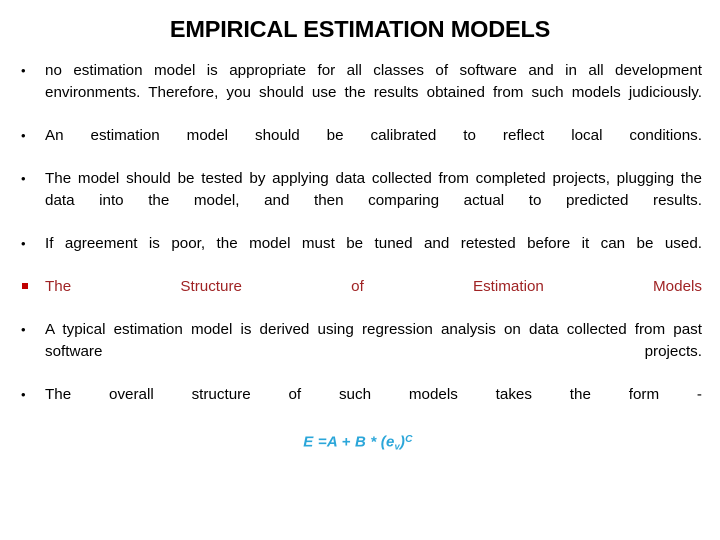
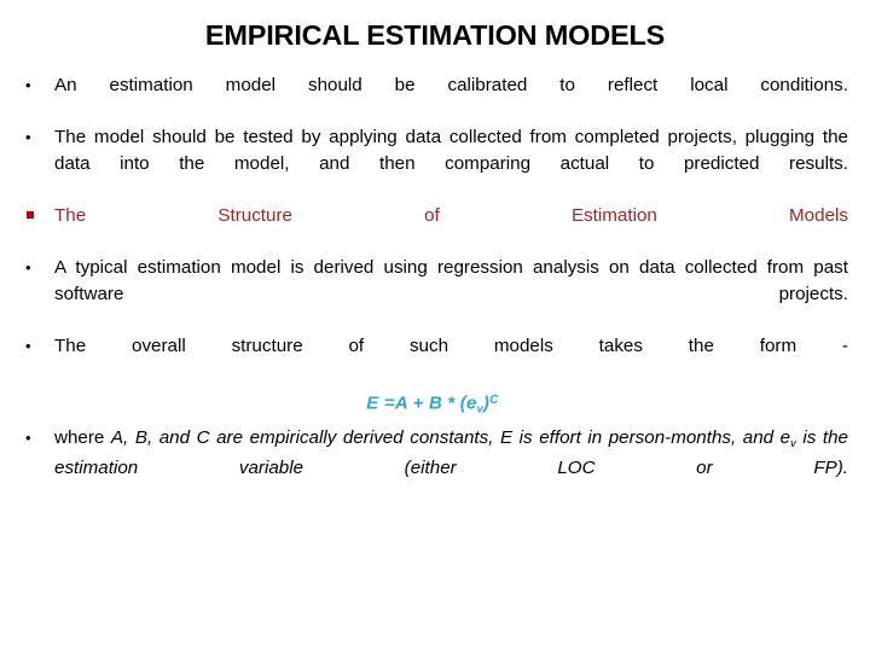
  EMPIRICAL ESTIMATION MODELS
- no estimation model is appropriate for all classes of software and in all development environments. Therefore, you should use the results obtained from such models judiciously.
  An estimation model should be calibrated to reflect local conditions.
  The model should be tested by applying data collected from completed projects, plugging the data into the model, and then comparing actual to predicted results.
- If agreement is poor, the model must be tuned and retested before it can be used.
  The Structure of Estimation Models
  A typical estimation model is derived using regression analysis on data collected from past software projects.
  The overall structure of such models takes the form -
  E =A + B * (ev)C
+ where A, B, and C are empirically derived constants, E is effort in person-months, and ev is the estimation variable (either LOC or FP).
